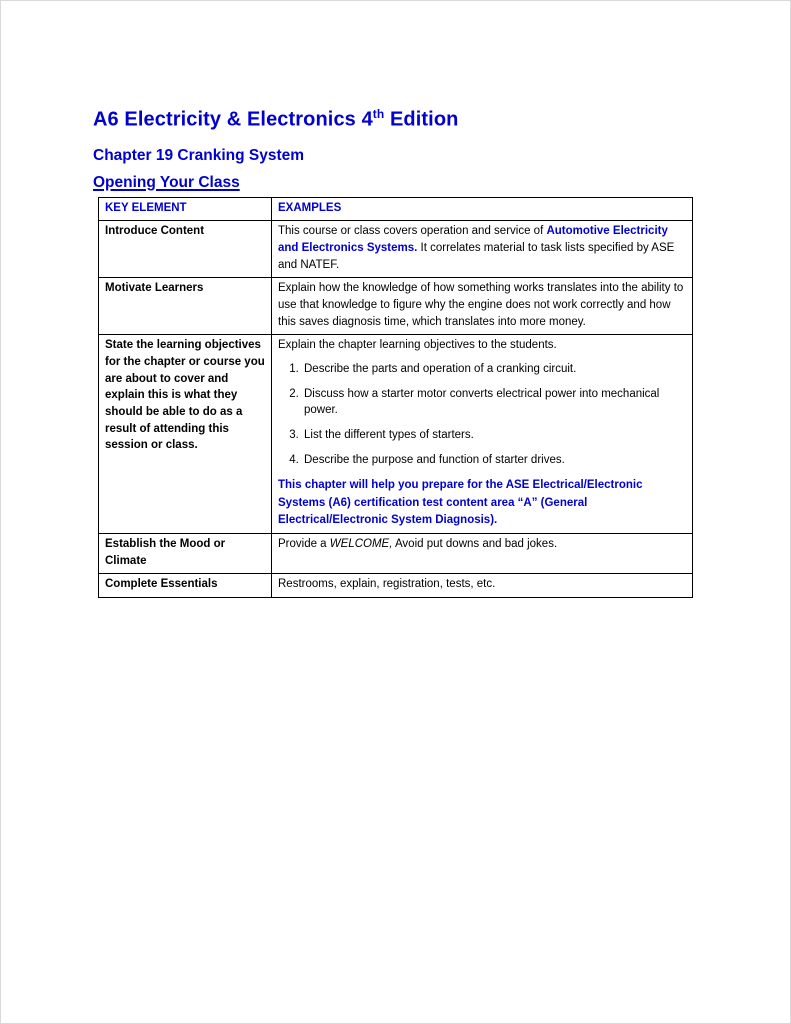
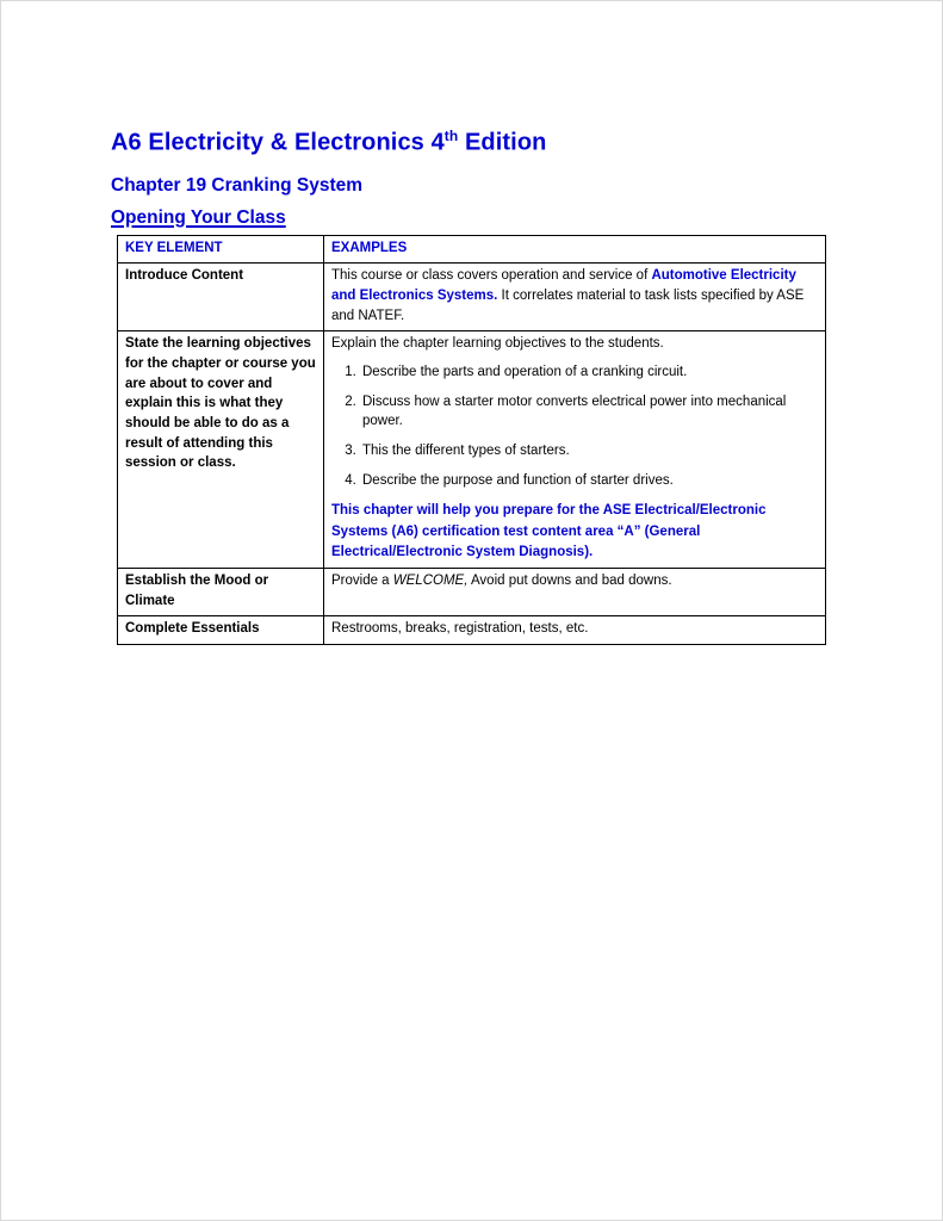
  A6 Electricity & Electronics 4th Edition
  Chapter 19 Cranking System
  Opening Your Class
  KEY ELEMENT	EXAMPLES
  Introduce Content	This course or class covers operation and service of Automotive Electricity and Electronics Systems. It correlates material to task lists specified by ASE and NATEF.
- Motivate Learners	Explain how the knowledge of how something works translates into the ability to use that knowledge to figure why the engine does not work correctly and how this saves diagnosis time, which translates into more money.
- State the learning objectives for the chapter or course you are about to cover and explain this is what they should be able to do as a result of attending this session or class.	Explain the chapter learning objectives to the students. Describe the parts and operation of a cranking circuit. Discuss how a starter motor converts electrical power into mechanical power. List the different types of starters. Describe the purpose and function of starter drives. This chapter will help you prepare for the ASE Electrical/Electronic Systems (A6) certification test content area “A” (General Electrical/Electronic System Diagnosis).
+ State the learning objectives for the chapter or course you are about to cover and explain this is what they should be able to do as a result of attending this session or class.	Explain the chapter learning objectives to the students. Describe the parts and operation of a cranking circuit. Discuss how a starter motor converts electrical power into mechanical power. This the different types of starters. Describe the purpose and function of starter drives. This chapter will help you prepare for the ASE Electrical/Electronic Systems (A6) certification test content area “A” (General Electrical/Electronic System Diagnosis).
- Establish the Mood or Climate	Provide a WELCOME, Avoid put downs and bad jokes.
+ Establish the Mood or Climate	Provide a WELCOME, Avoid put downs and bad downs.
- Complete Essentials	Restrooms, explain, registration, tests, etc.
+ Complete Essentials	Restrooms, breaks, registration, tests, etc.
